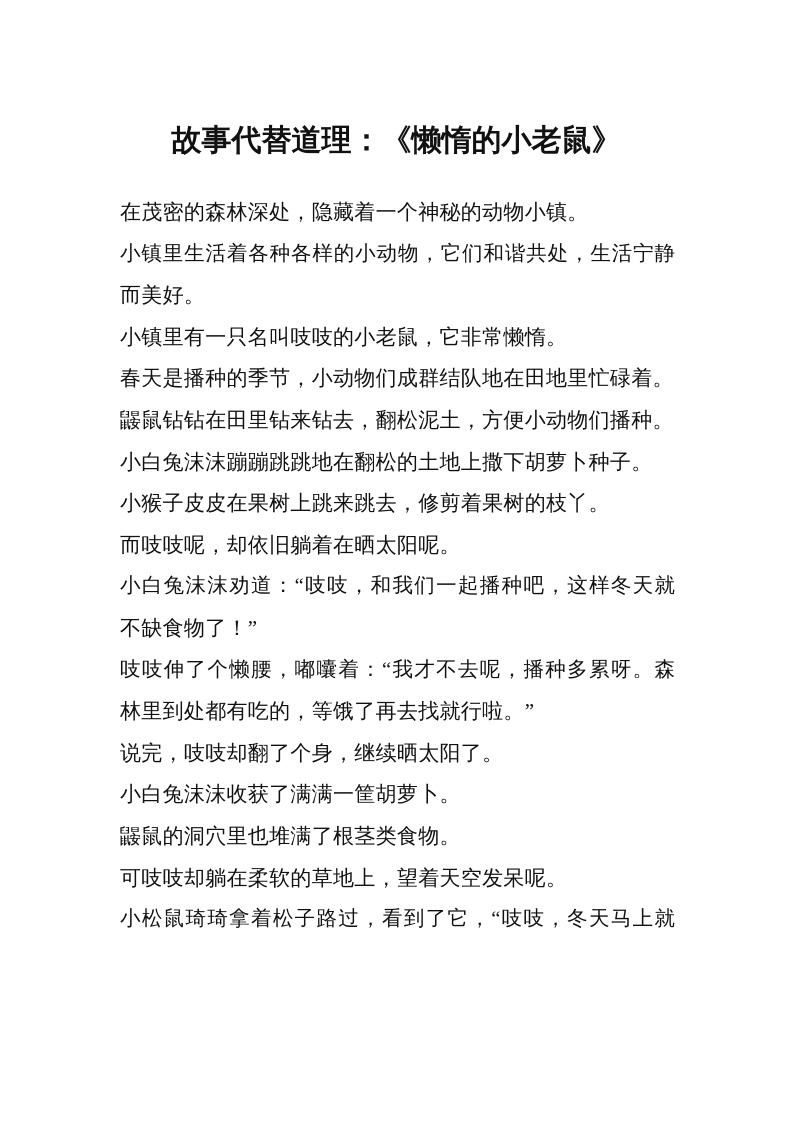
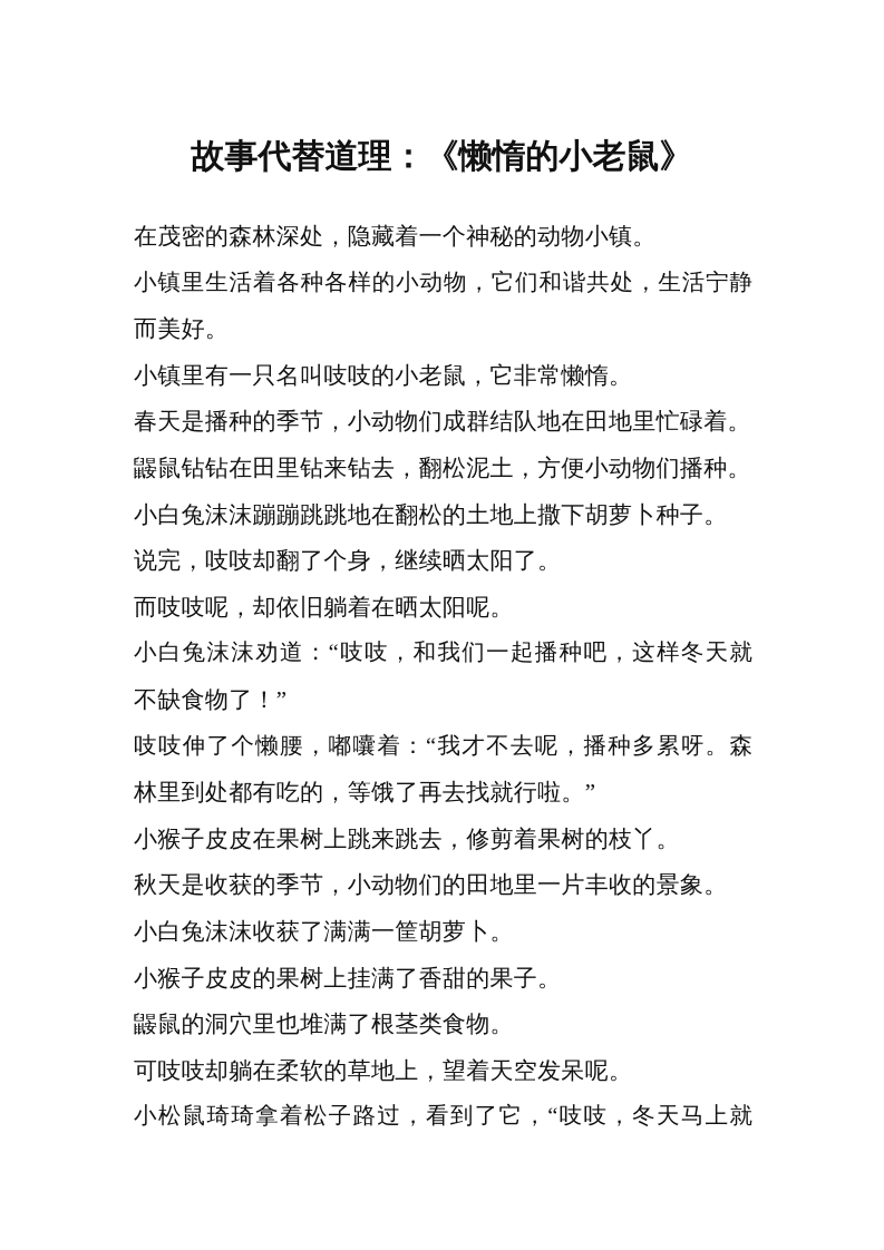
  故事代替道理：《懒惰的小老鼠》
  在茂密的森林深处，隐藏着一个神秘的动物小镇。
  小镇里生活着各种各样的小动物，它们和谐共处，生活宁静
  而美好。
  小镇里有一只名叫吱吱的小老鼠，它非常懒惰。
  春天是播种的季节，小动物们成群结队地在田地里忙碌着。
  鼹鼠钻钻在田里钻来钻去，翻松泥土，方便小动物们播种。
  小白兔沫沫蹦蹦跳跳地在翻松的土地上撒下胡萝卜种子。
- 小猴子皮皮在果树上跳来跳去，修剪着果树的枝丫。
+ 说完，吱吱却翻了个身，继续晒太阳了。
  而吱吱呢，却依旧躺着在晒太阳呢。
  小白兔沫沫劝道：“吱吱，和我们一起播种吧，这样冬天就
  不缺食物了！”
  吱吱伸了个懒腰，嘟囔着：“我才不去呢，播种多累呀。森
  林里到处都有吃的，等饿了再去找就行啦。”
- 说完，吱吱却翻了个身，继续晒太阳了。
+ 小猴子皮皮在果树上跳来跳去，修剪着果树的枝丫。
+ 秋天是收获的季节，小动物们的田地里一片丰收的景象。
  小白兔沫沫收获了满满一筐胡萝卜。
+ 小猴子皮皮的果树上挂满了香甜的果子。
  鼹鼠的洞穴里也堆满了根茎类食物。
  可吱吱却躺在柔软的草地上，望着天空发呆呢。
  小松鼠琦琦拿着松子路过，看到了它，“吱吱，冬天马上就
